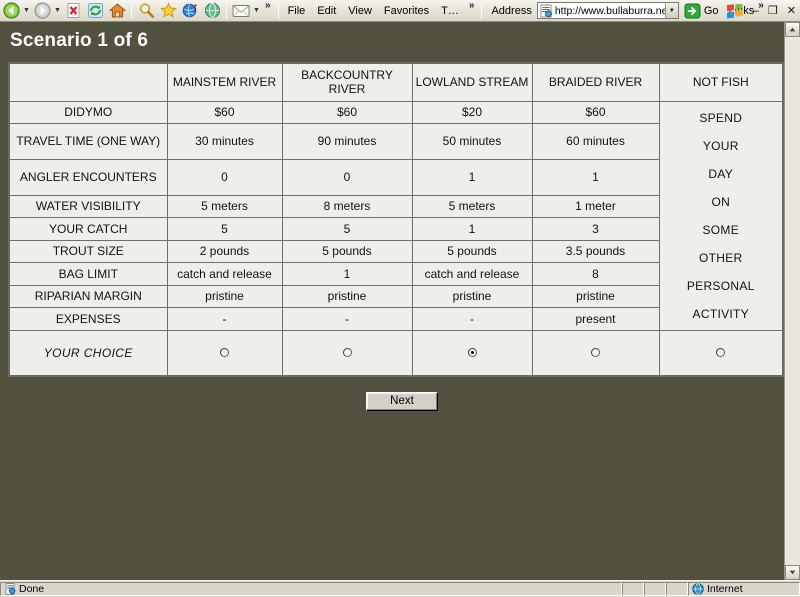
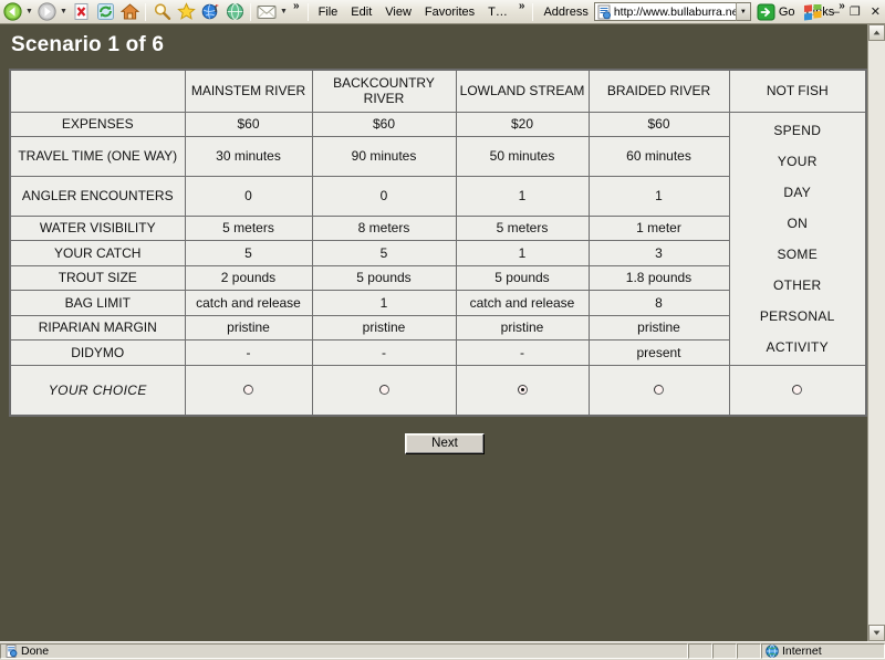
  »
  File
  Edit
  View
  Favorites
  T…
  »
  Address
  http://www.bullaburra.n
  Go
  »
  –
  ❐
  ✕
  Scenario 1 of 6
  	MAINSTEM RIVER	BACKCOUNTRY RIVER	LOWLAND STREAM	BRAIDED RIVER	NOT FISH
- DIDYMO	$60	$60	$20	$60	SPEND YOUR DAY ON SOME OTHER PERSONAL ACTIVITY
+ EXPENSES	$60	$60	$20	$60	SPEND YOUR DAY ON SOME OTHER PERSONAL ACTIVITY
  TRAVEL TIME (ONE WAY)	30 minutes	90 minutes	50 minutes	60 minutes
  ANGLER ENCOUNTERS	0	0	1	1
  WATER VISIBILITY	5 meters	8 meters	5 meters	1 meter
  YOUR CATCH	5	5	1	3
- TROUT SIZE	2 pounds	5 pounds	5 pounds	3.5 pounds
+ TROUT SIZE	2 pounds	5 pounds	5 pounds	1.8 pounds
  BAG LIMIT	catch and release	1	catch and release	8
  RIPARIAN MARGIN	pristine	pristine	pristine	pristine
- EXPENSES	-	-	-	present
+ DIDYMO	-	-	-	present
  YOUR CHOICE
  Next
  Done
  Internet
